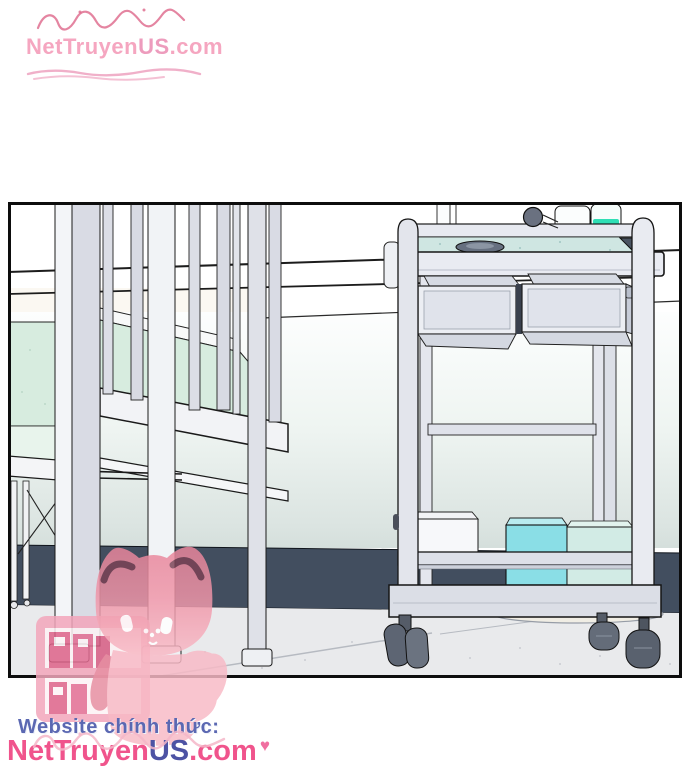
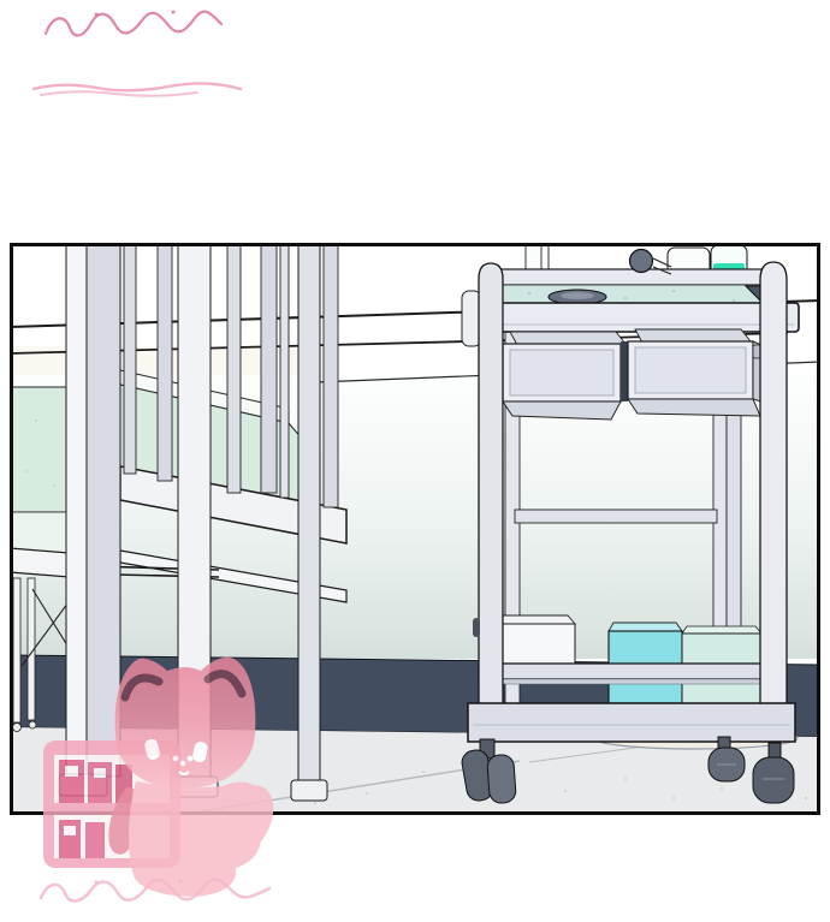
- NetTruyenUS.com
- Website chính thức:
- NetTruyenUS.com ♥
